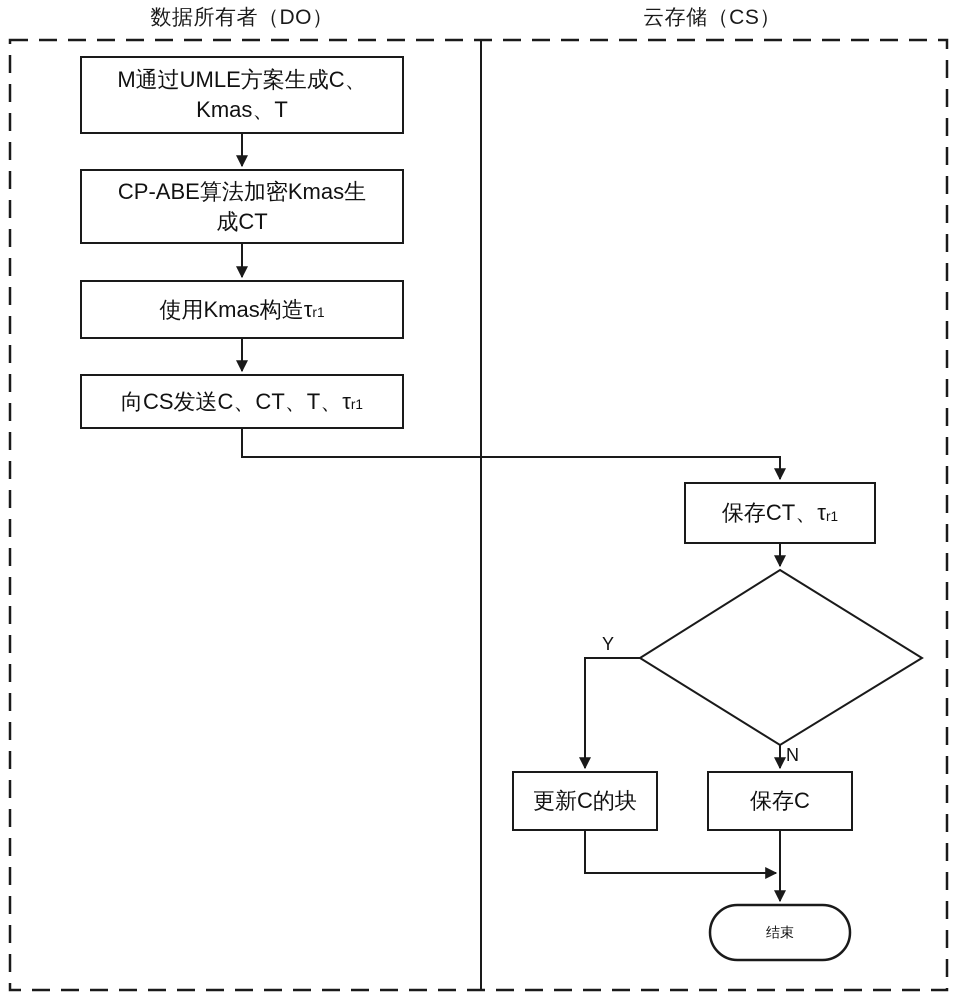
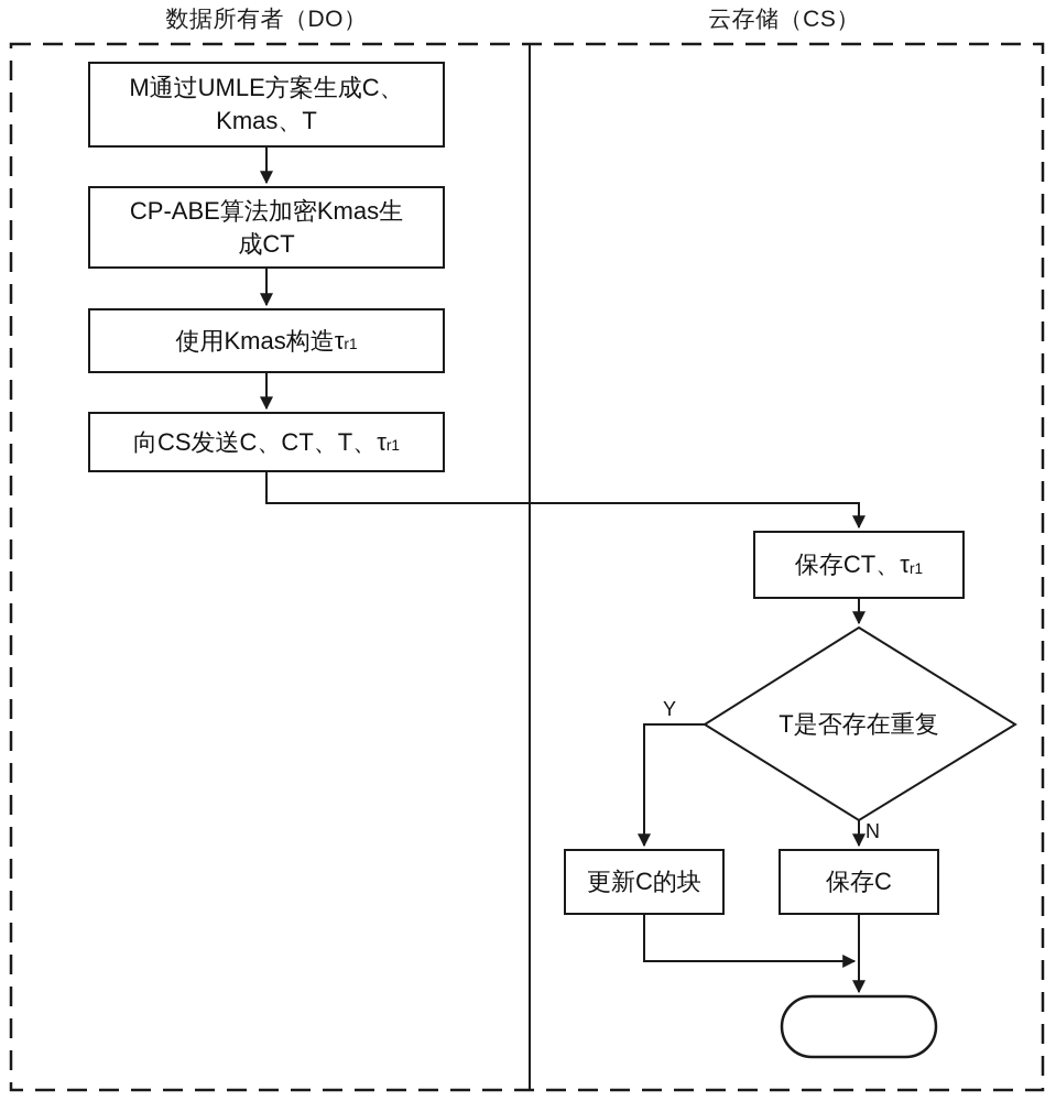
  数据所有者（DO）
  云存储（CS）
  M通过UMLE方案生成C、
  Kmas、T
  CP-ABE算法加密Kmas生
  成CT
  使用Kmas构造τ
  r1
  向CS发送C、CT、T、τ
  r1
  保存CT、τ
  r1
+ T是否存在重复
  更新C的块
  保存C
- 结束
  Y
  N
